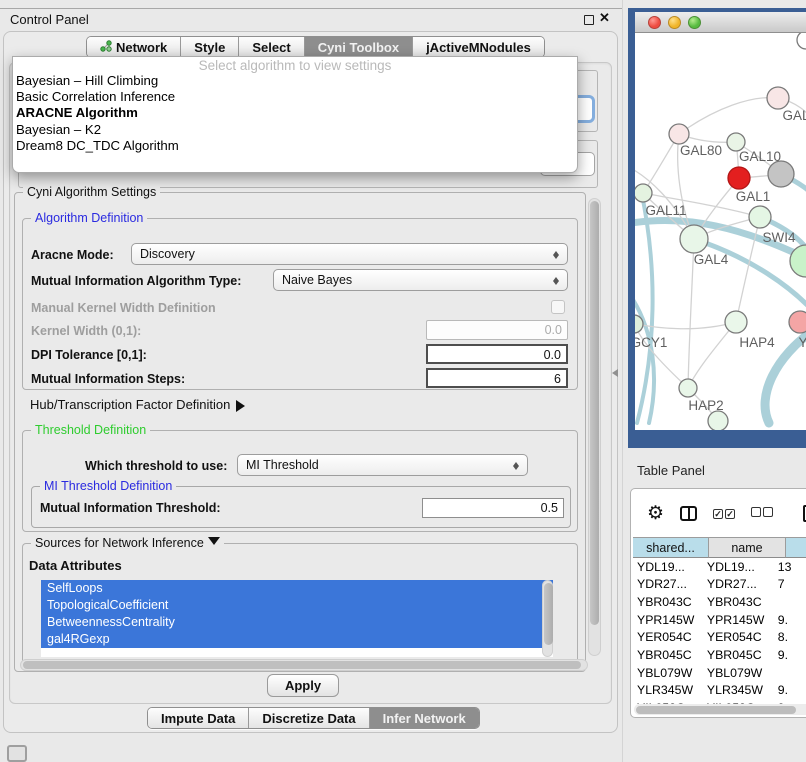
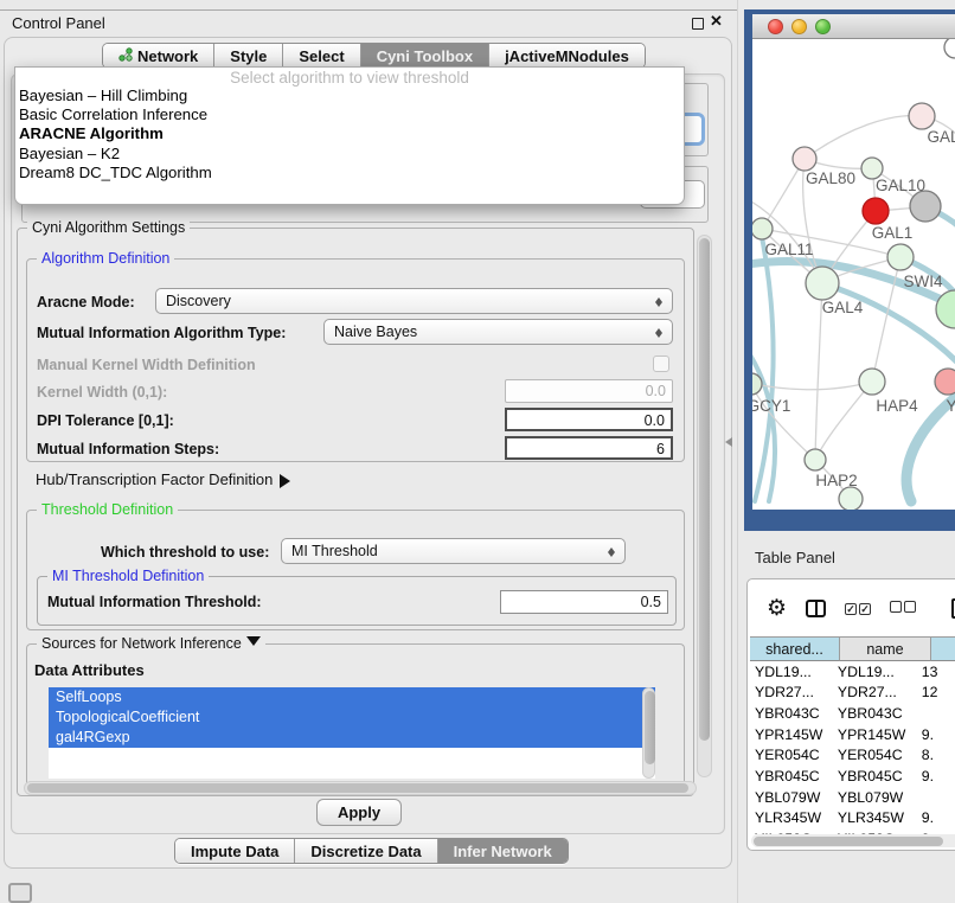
  Control Panel
  ✕
  Network
  Style
  Select
  Cyni Toolbox
  jActiveMNodules
  Cyni Algorithm Settings
  Algorithm Definition
  Aracne Mode:
  Discovery
  Mutual Information Algorithm Type:
  Naive Bayes
  Manual Kernel Width Definition
  Kernel Width (0,1):
  0.0
  DPI Tolerance [0,1]:
  0.0
  Mutual Information Steps:
  6
  Hub/Transcription Factor Definition
  Threshold Definition
  Which threshold to use:
  MI Threshold
  MI Threshold Definition
  Mutual Information Threshold:
  0.5
  Sources for Network Inference
  Data Attributes
  SelfLoops
  TopologicalCoefficient
- BetweennessCentrality
  gal4RGexp
  Apply
  Impute Data
  Discretize Data
  Infer Network
- Select algorithm to view settings
+ Select algorithm to view threshold
  Bayesian – Hill Climbing
  Basic Correlation Inference
  ARACNE Algorithm
  Bayesian – K2
  Dream8 DC_TDC Algorithm
  GAL80
  GAL10
  GAL1
  GAL11
  SWI4
  GAL4
  GCY1
  HAP4
  Y
  HAP2
  Table Panel
  ⚙
  ✓ ✓
  shared...
  name
  YDL19...
  YDL19...
  13
  YDR27...
  YDR27...
- 7
+ 12
  YBR043C
  YBR043C
  YPR145W
  YPR145W
  9.
  YER054C
  YER054C
  8.
  YBR045C
  YBR045C
  9.
  YBL079W
  YBL079W
  YLR345W
  YLR345W
  9.
